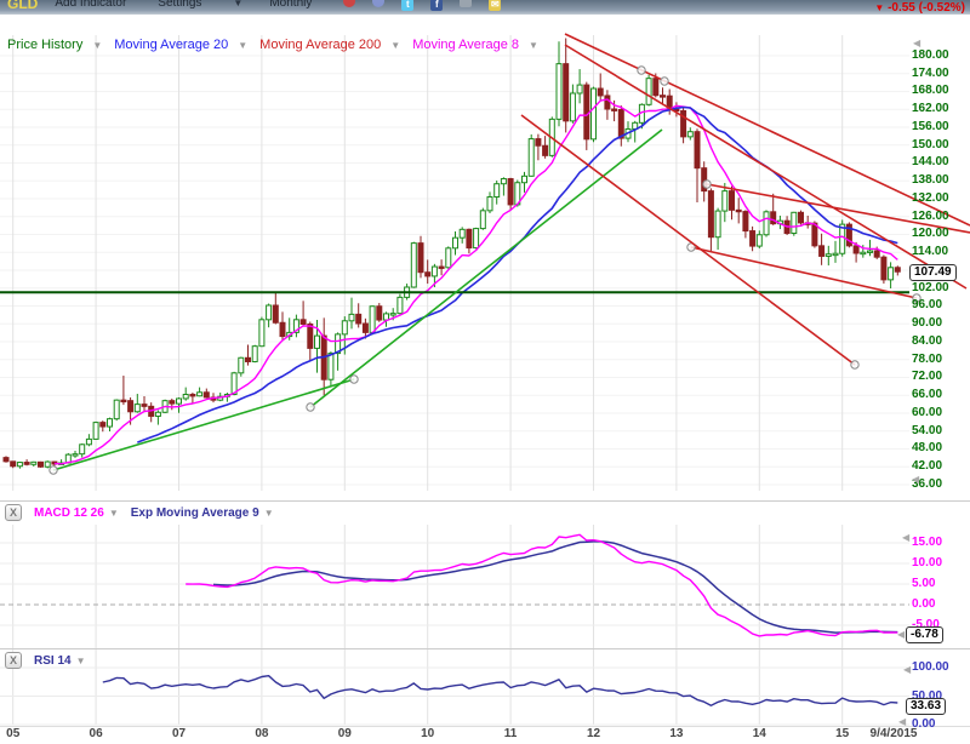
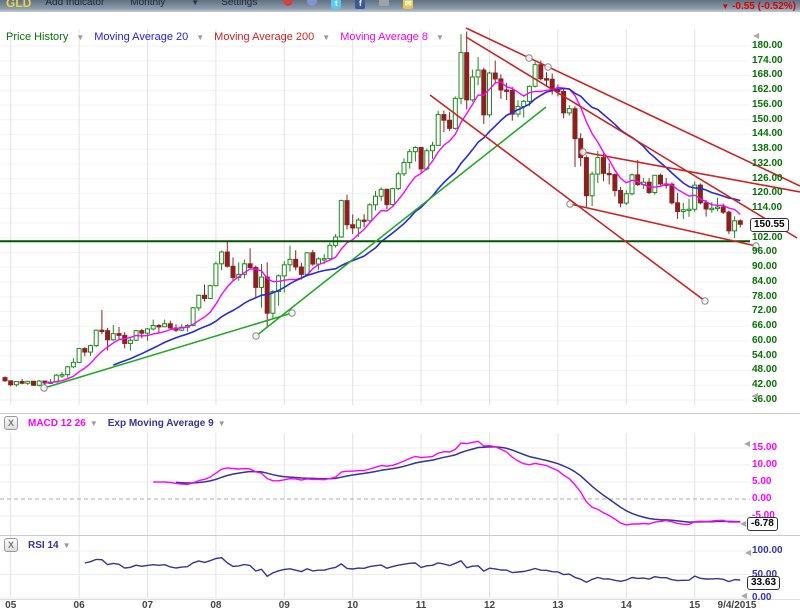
  GLD
  Add Indicator
- Settings
+ Monthly
  ▼
- Monthly
+ Settings
  t f ✉
  ▼ -0.55 (-0.52%)
  Price History
  ▼
  Moving Average 20
  ▼
  Moving Average 200
  ▼
  Moving Average 8
  ▼
  X
  MACD 12 26
  ▼
  Exp Moving Average 9
  ▼
  X
  RSI 14
  ▼
- 107.49
+ 150.55
  -6.78
  33.63
  ◀
  ◀
  ◀
  ◀
  ◀
  ◀
  180.00
  174.00
  168.00
  162.00
  156.00
  150.00
  144.00
  138.00
  132.00
  126.00
  120.00
  114.00
  102.00
  96.00
  90.00
  84.00
  78.00
  72.00
  66.00
  60.00
  54.00
  48.00
  42.00
  36.00
  15.00
  10.00
  5.00
  0.00
  -5.00
  100.00
  50.00
  0.00
  05
  06
  07
  08
  09
  10
  11
  12
  13
  14
  15
  9/4/2015
